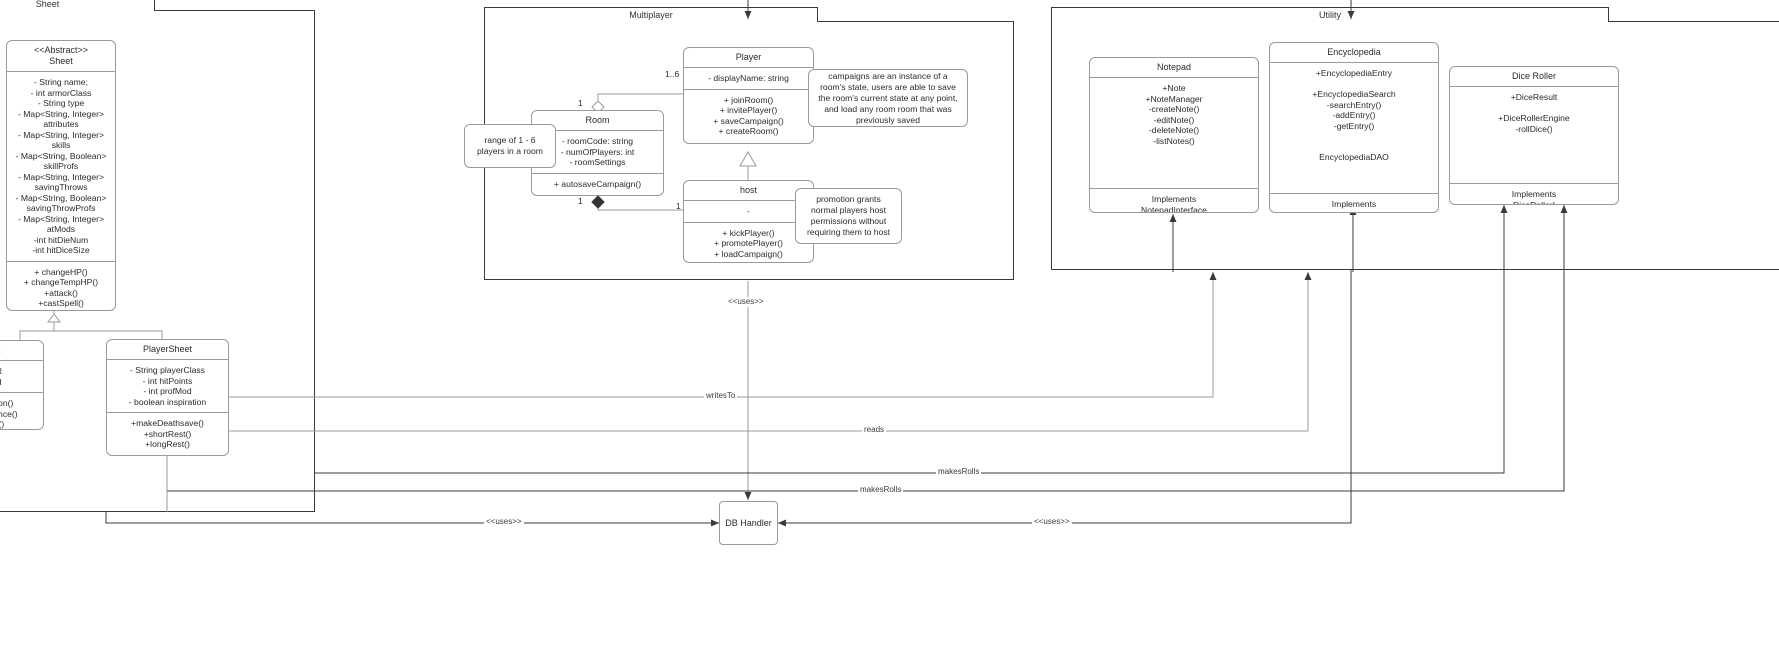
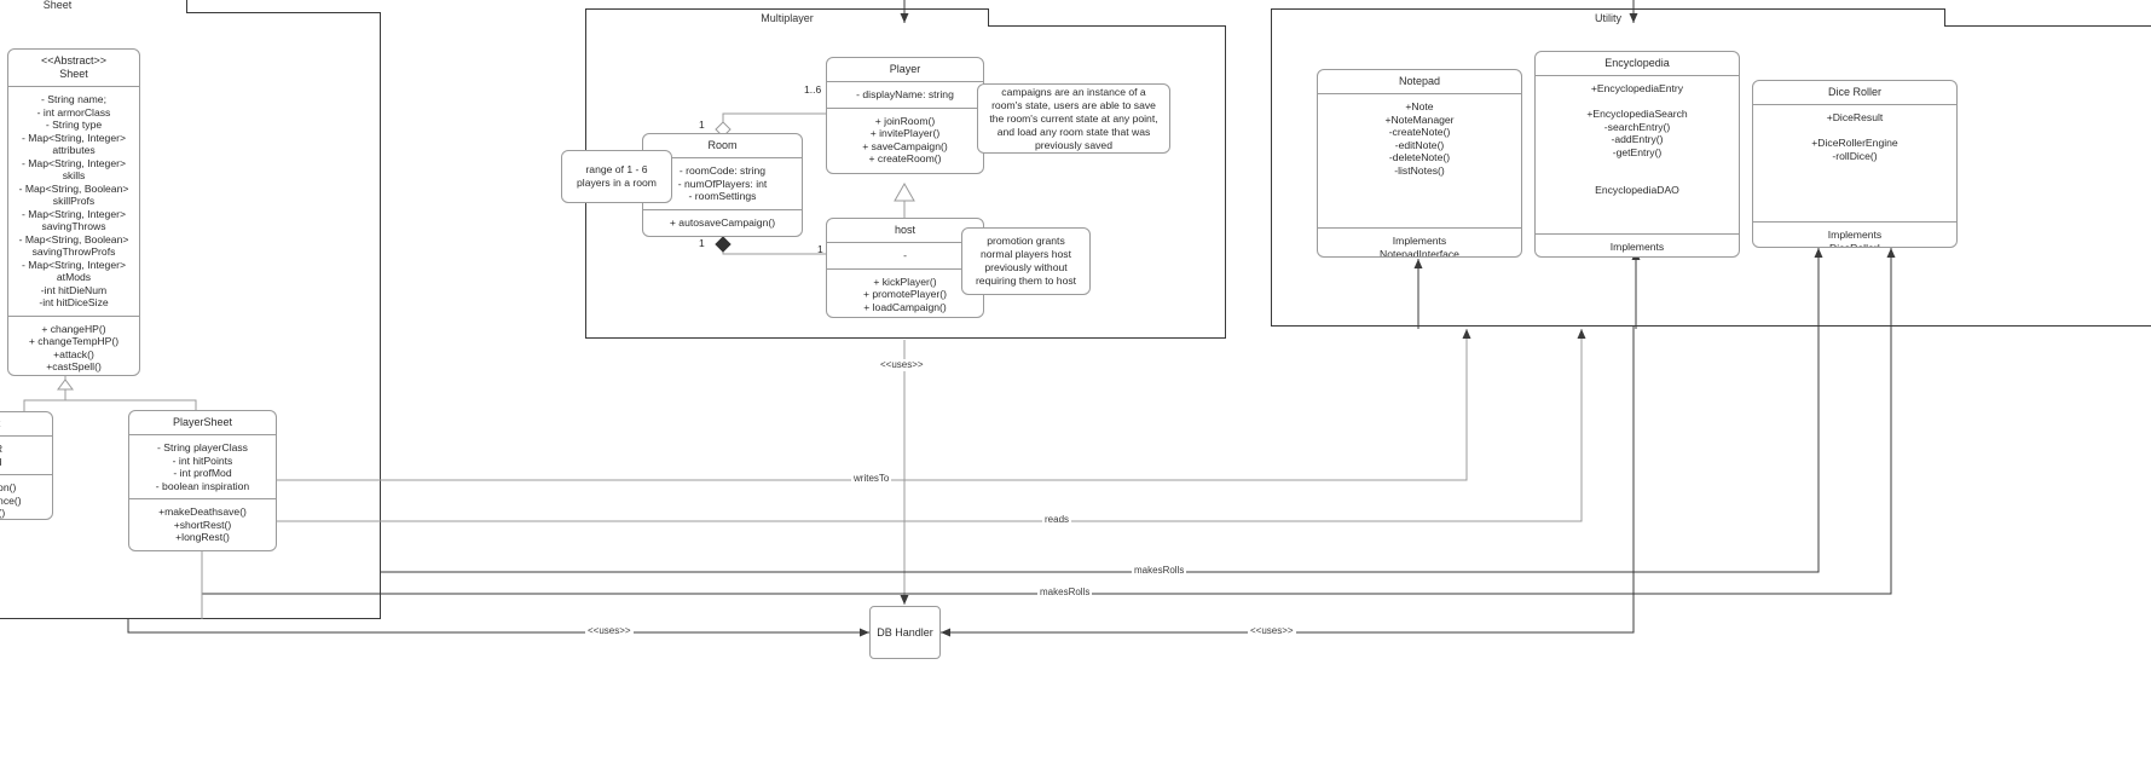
  Sheet
  Multiplayer
  Utility
  <<Abstract>>
  Sheet
  - String name;
  - int armorClass
  - String type
  - Map<String, Integer>
  attributes
  - Map<String, Integer>
  skills
  - Map<String, Boolean>
  skillProfs
  - Map<String, Integer>
  savingThrows
  - Map<String, Boolean>
  savingThrowProfs
  - Map<String, Integer>
  atMods
  -int hitDieNum
  -int hitDiceSize
  + changeHP()
  + changeTempHP()
  +attack()
  +castSpell()
  PlayerSheet
  - String playerClass
  - int hitPoints
  - int profMod
  - boolean inspiration
  +makeDeathsave()
  +shortRest()
  +longRest()
  Player
  - displayName: string
  + joinRoom()
  + invitePlayer()
  + saveCampaign()
  + createRoom()
  Room
  - roomCode: string
  - numOfPlayers: int
  - roomSettings
  + autosaveCampaign()
  host
  -
  + kickPlayer()
  + promotePlayer()
  + loadCampaign()
  Notepad
  +Note
  +NoteManager
  -createNote()
  -editNote()
  -deleteNote()
  -listNotes()
  Implements
  NotepadInterface
  Encyclopedia
  +EncyclopediaEntry
  +EncyclopediaSearch
  -searchEntry()
  -addEntry()
  -getEntry()
  EncyclopediaDAO
  Implements
  Dice Roller
  +DiceResult
  +DiceRollerEngine
  -rollDice()
  Implements
  DB Handler
  range of 1 - 6 players in a room
- campaigns are an instance of a room's state, users are able to save the room's current state at any point, and load any room room that was previously saved
+ campaigns are an instance of a room's state, users are able to save the room's current state at any point, and load any room state that was previously saved
- promotion grants normal players host permissions without requiring them to host
+ promotion grants normal players host previously without requiring them to host
  1
  1..6
  1
  1
  writesTo
  reads
  makesRolls
  makesRolls
  <<uses>>
  <<uses>>
  <<uses>>
